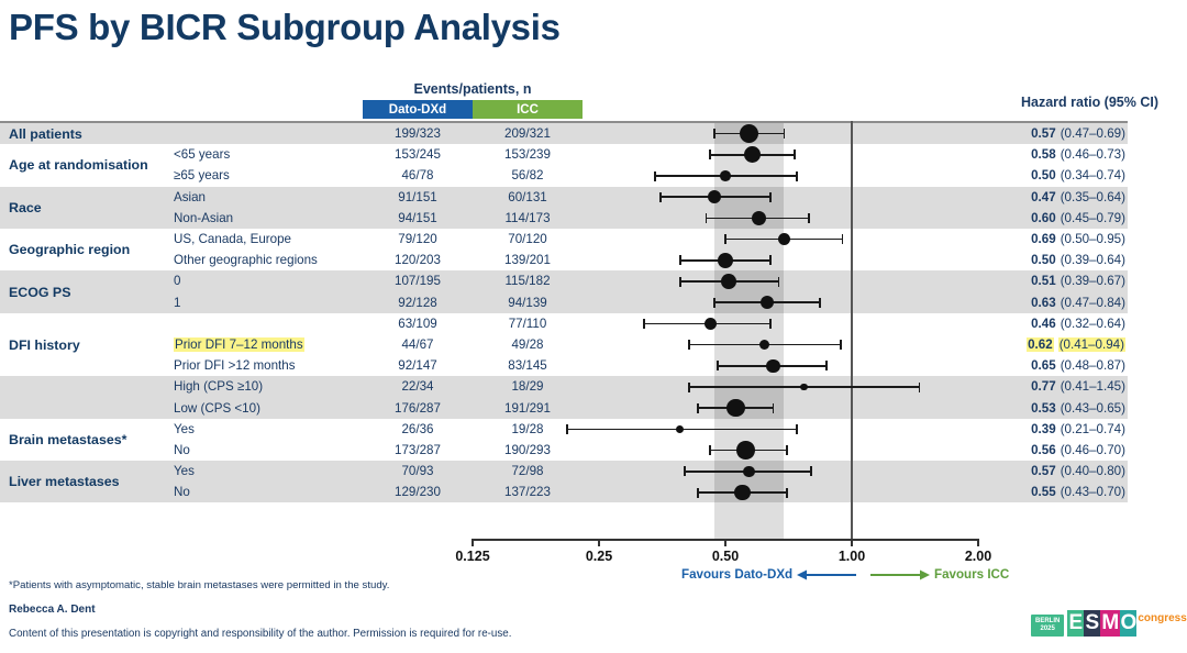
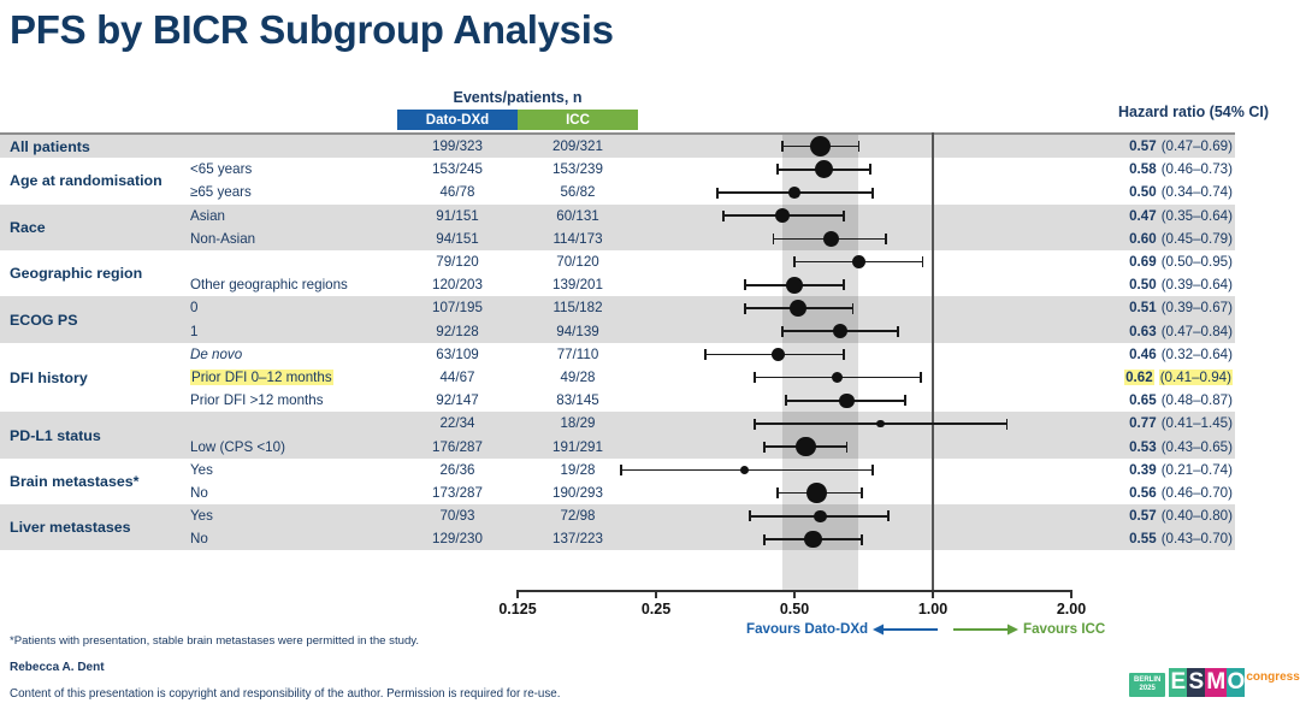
  PFS by BICR Subgroup Analysis
  Events/patients, n
  Dato-DXd
  ICC
- Hazard ratio (95% CI)
+ Hazard ratio (54% CI)
  199/323
  209/321
  0.57
  (0.47–0.69)
  <65 years
  153/245
  153/239
  0.58
  (0.46–0.73)
  ≥65 years
  46/78
  56/82
  0.50
  (0.34–0.74)
  Asian
  91/151
  60/131
  0.47
  (0.35–0.64)
  Non-Asian
  94/151
  114/173
  0.60
  (0.45–0.79)
- US, Canada, Europe
  79/120
  70/120
  0.69
  (0.50–0.95)
  Other geographic regions
  120/203
  139/201
  0.50
  (0.39–0.64)
  0
  107/195
  115/182
  0.51
  (0.39–0.67)
  1
  92/128
  94/139
  0.63
  (0.47–0.84)
+ De novo
  63/109
  77/110
  0.46
  (0.32–0.64)
- Prior DFI 7–12 months
+ Prior DFI 0–12 months
  44/67
  49/28
  0.62
  (0.41–0.94)
  Prior DFI >12 months
  92/147
  83/145
  0.65
  (0.48–0.87)
- High (CPS ≥10)
  22/34
  18/29
  0.77
  (0.41–1.45)
  Low (CPS <10)
  176/287
  191/291
  0.53
  (0.43–0.65)
  Yes
  26/36
  19/28
  0.39
  (0.21–0.74)
  No
  173/287
  190/293
  0.56
  (0.46–0.70)
  Yes
  70/93
  72/98
  0.57
  (0.40–0.80)
  No
  129/230
  137/223
  0.55
  (0.43–0.70)
  0.125
  0.25
  0.50
  1.00
  2.00
  Favours Dato-DXd
  Favours ICC
- *Patients with asymptomatic, stable brain metastases were permitted in the study.
+ *Patients with presentation, stable brain metastases were permitted in the study.
  Rebecca A. Dent
  Content of this presentation is copyright and responsibility of the author. Permission is required for re-use.
  E
  S
  M
  O
  congress
  All patients
  Age at randomisation
  Race
  Geographic region
  ECOG PS
  DFI history
+ PD-L1 status
  Brain metastases*
  Liver metastases
